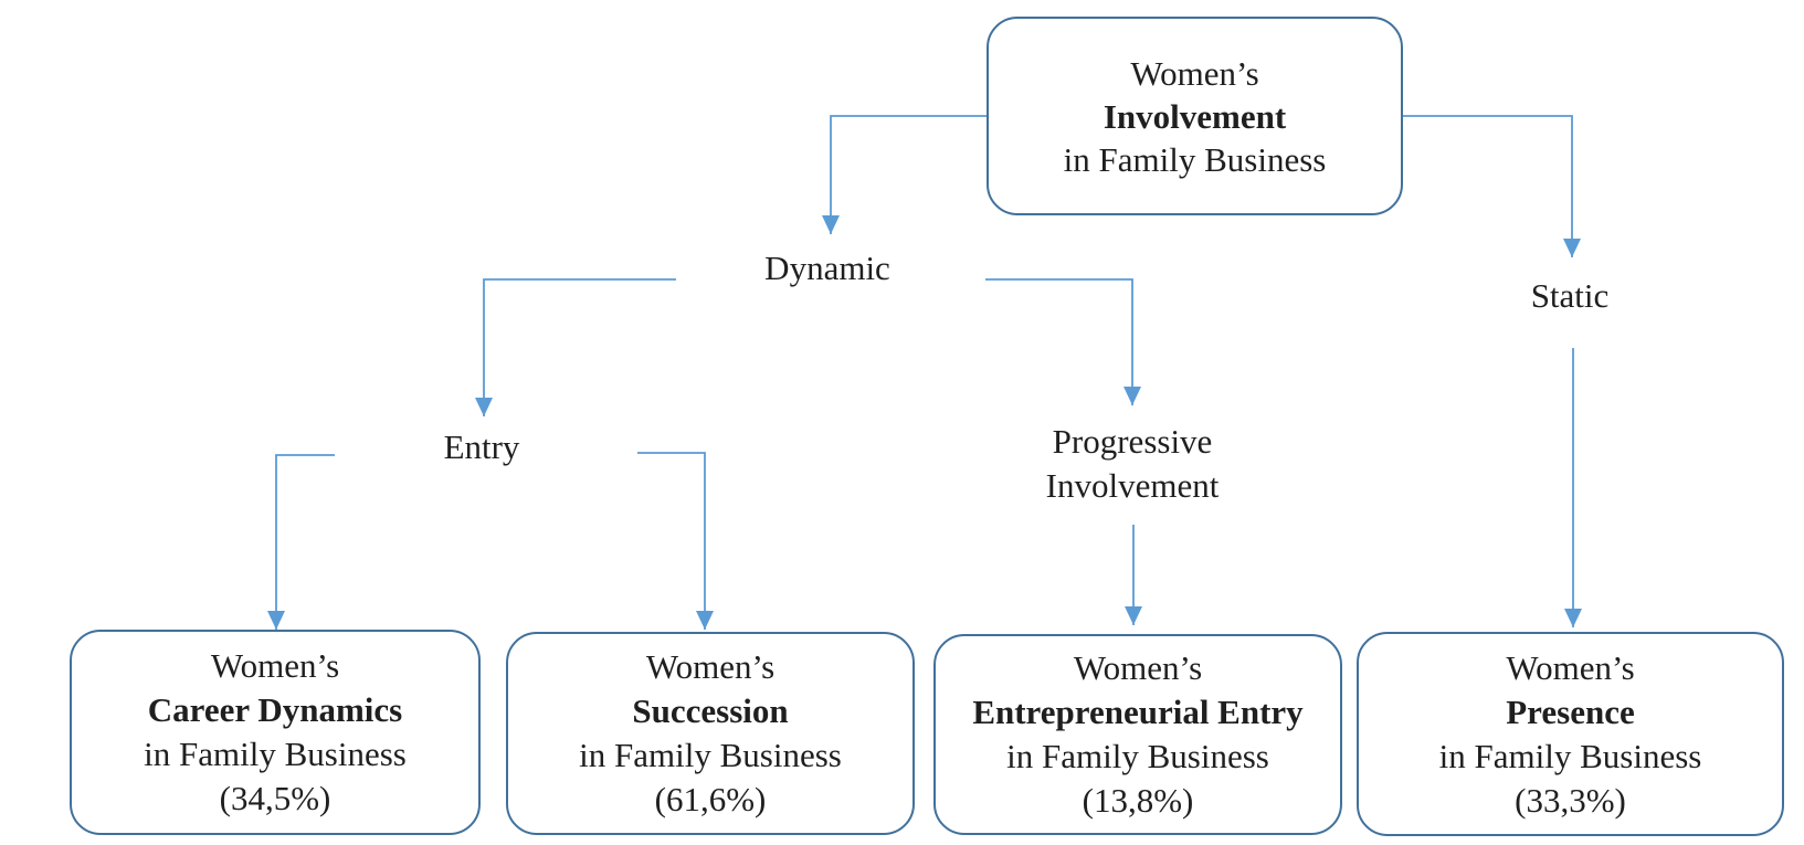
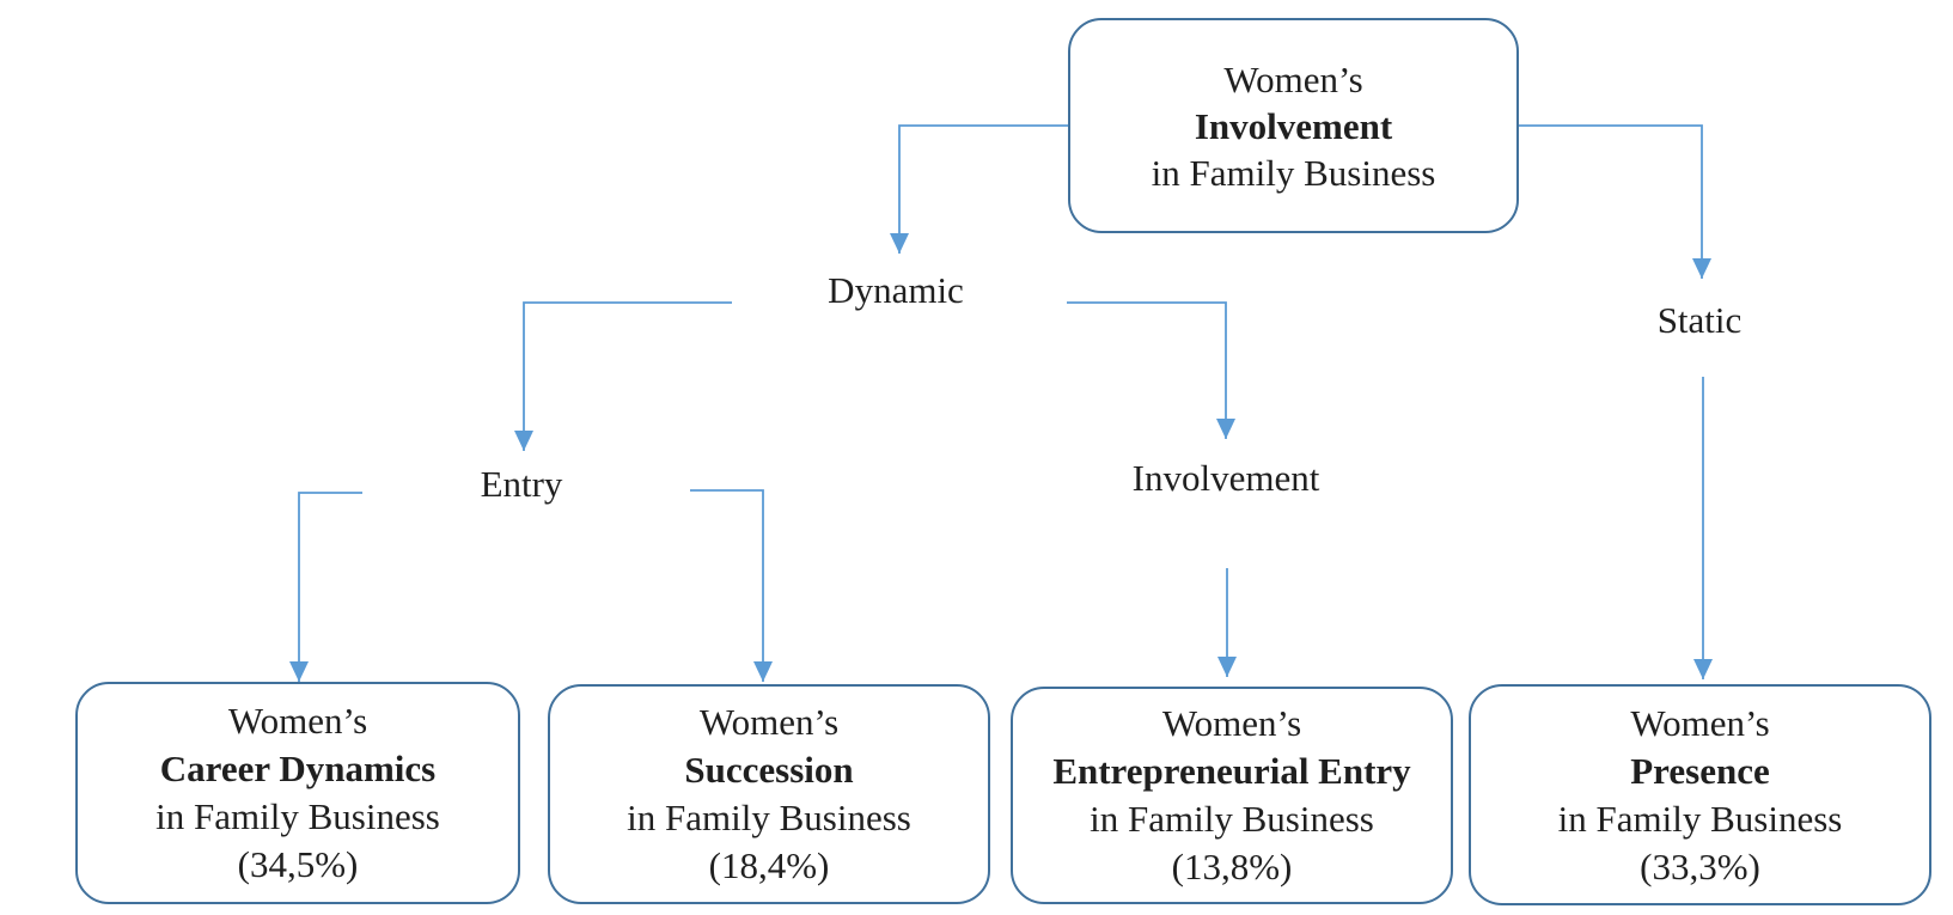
  Women’s
  Involvement
  in Family Business
  Dynamic
  Static
  Entry
- Progressive
  Involvement
  Women’s
  Career Dynamics
  in Family Business
  (34,5%)
  Women’s
  Succession
  in Family Business
- (61,6%)
+ (18,4%)
  Women’s
  Entrepreneurial Entry
  in Family Business
  (13,8%)
  Women’s
  Presence
  in Family Business
  (33,3%)
